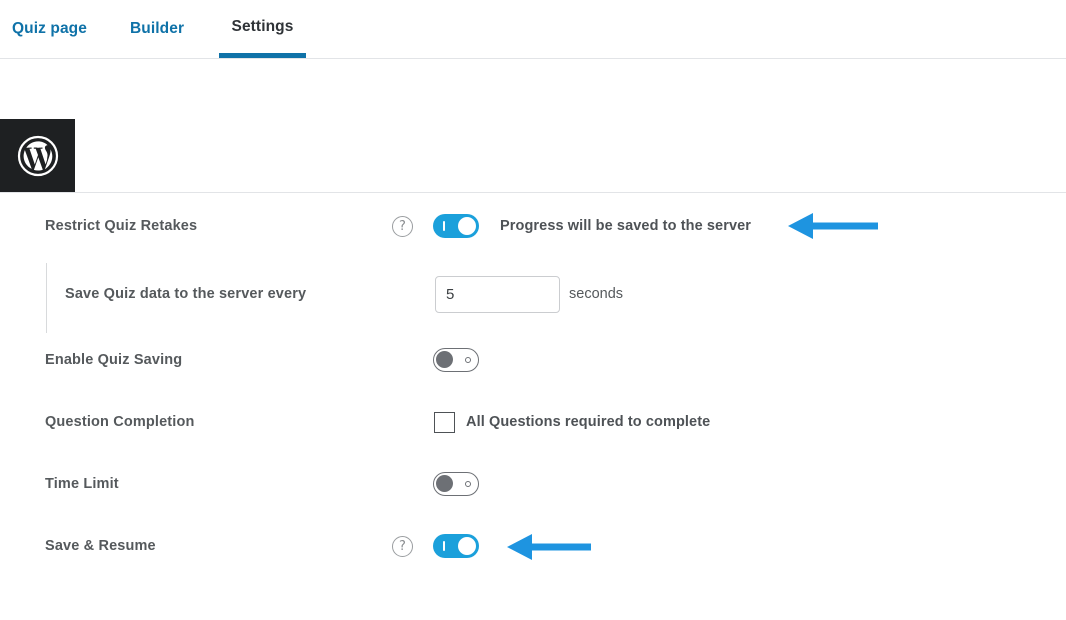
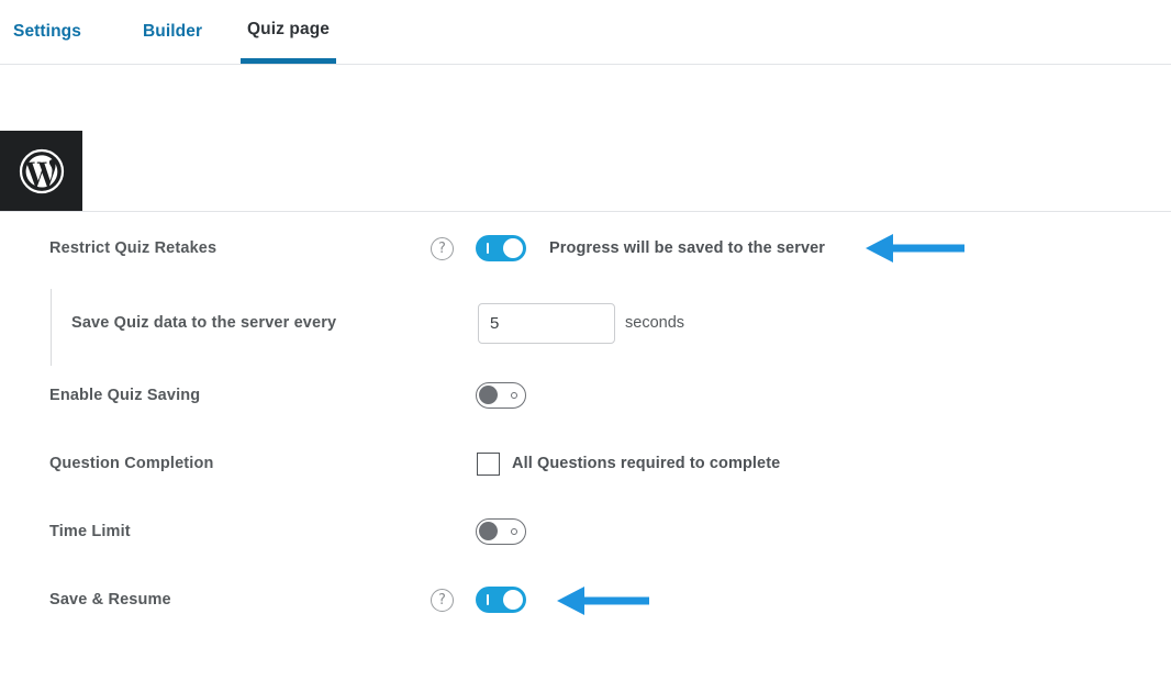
- Quiz page
+ Settings
  Builder
- Settings
+ Quiz page
  Restrict Quiz Retakes
  ?
  Progress will be saved to the server
  Save Quiz data to the server every
  5
  seconds
  Enable Quiz Saving
  Question Completion
  All Questions required to complete
  Time Limit
  Save & Resume
  ?
